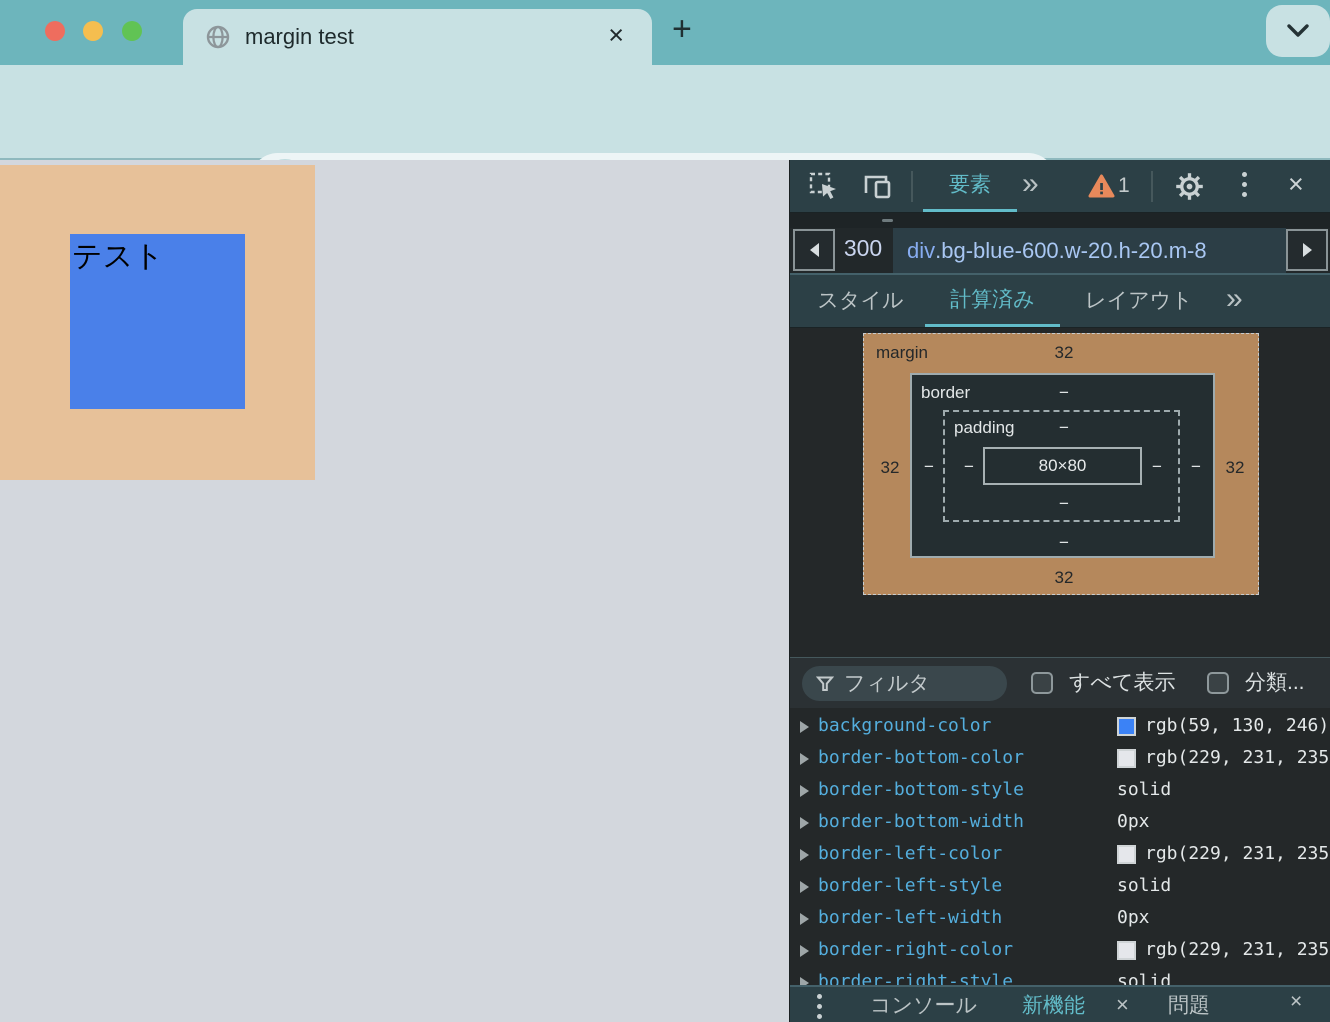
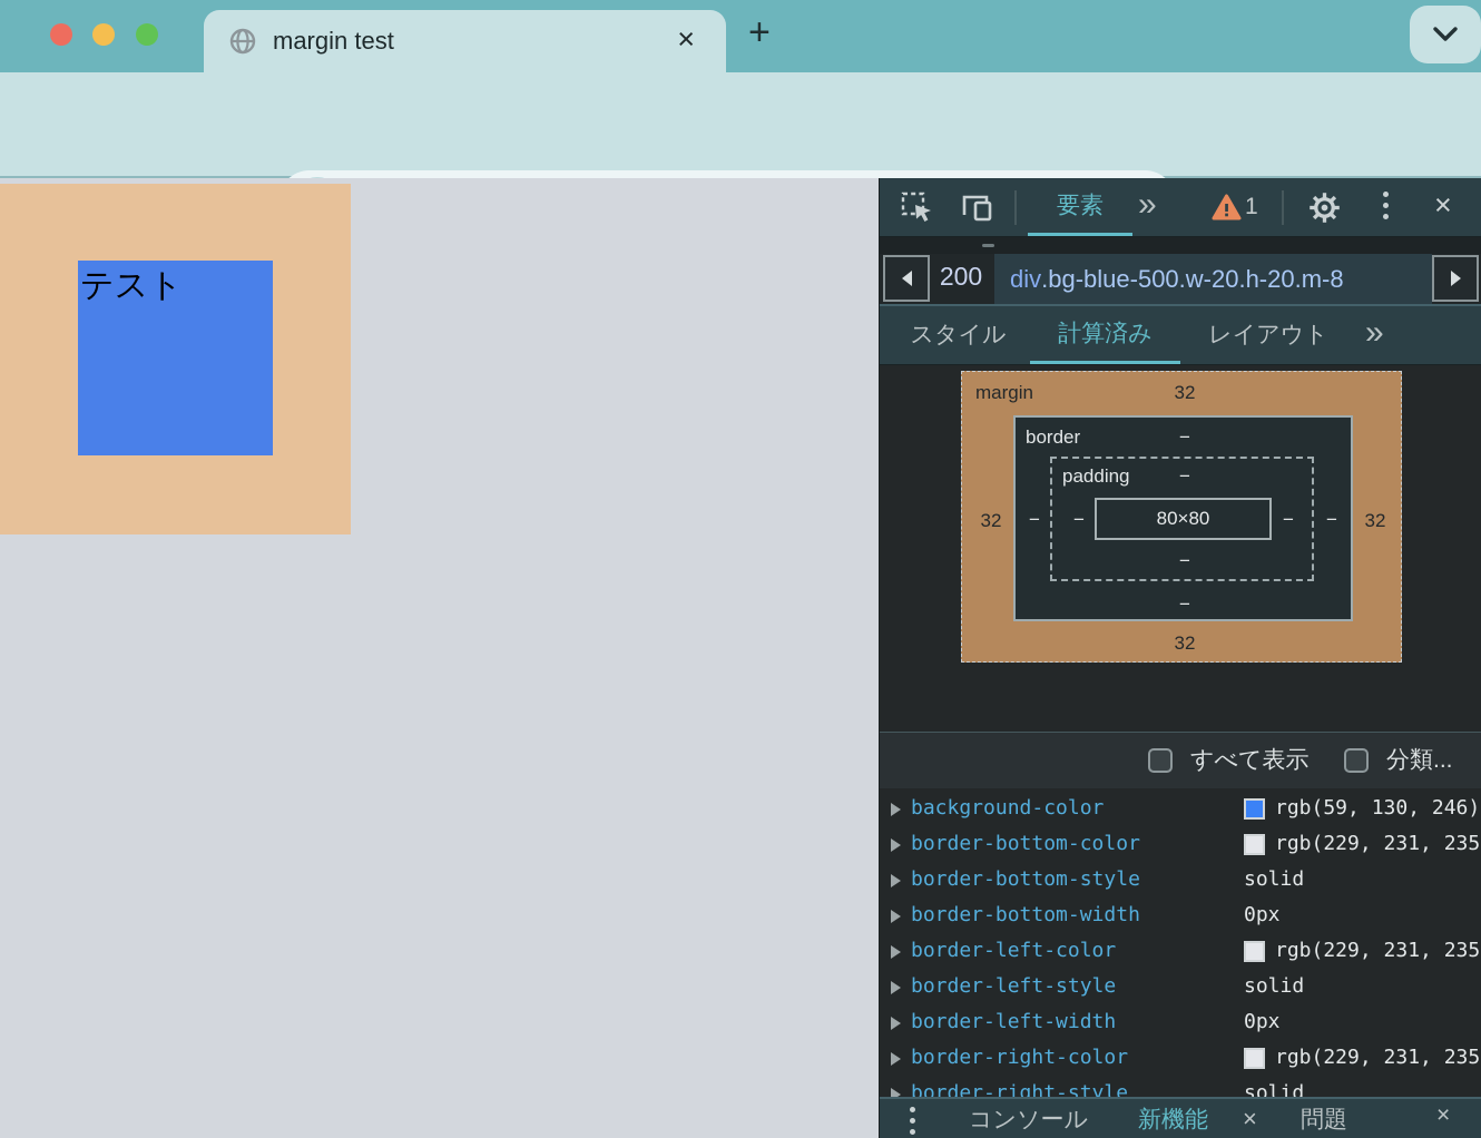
  margin test
  ×
  +
  テスト
  要素
  »
  1
  ×
- 300
+ 200
  div
- .bg-blue-600.w-20.h-20.m-8
+ .bg-blue-500.w-20.h-20.m-8
  スタイル
  計算済み
  レイアウト
  »
  margin
  32
  32
  32
  32
  border
  −
  −
  −
  −
  padding
  −
  −
  −
  −
  80×80
- フィルタ
  すべて表示
  分類...
  background-color
  rgb(59, 130, 246)
  border-bottom-color
  rgb(229, 231, 235
  border-bottom-style
  solid
  border-bottom-width
  0px
  border-left-color
  rgb(229, 231, 235
  border-left-style
  solid
  border-left-width
  0px
  border-right-color
  rgb(229, 231, 235
  border-right-style
  solid
  コンソール
  新機能
  ×
  問題
  ×
